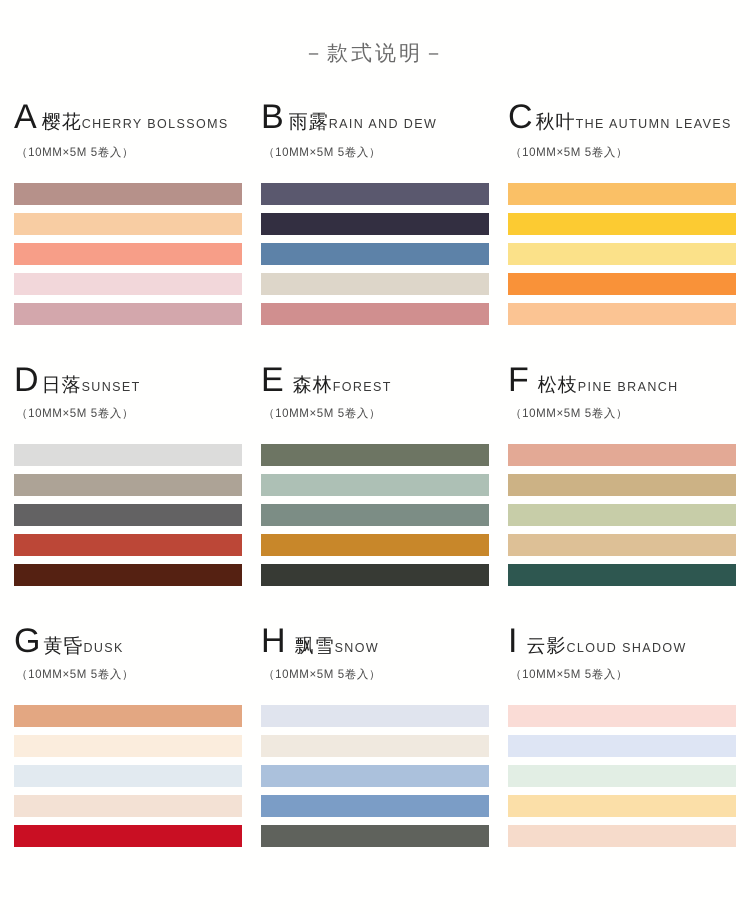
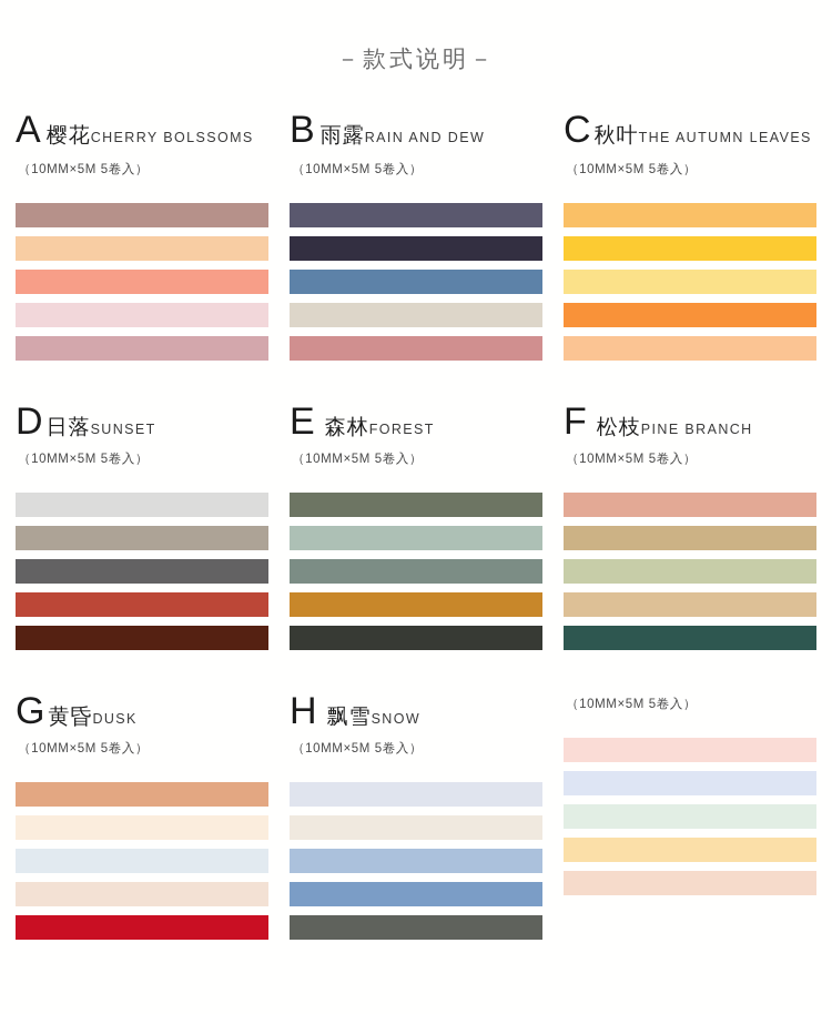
  －款式说明－
  A
  樱花
  CHERRY BOLSSOMS
  （10MM×5M 5卷入）
  B
  雨露
  RAIN AND DEW
  （10MM×5M 5卷入）
  C
  秋叶
  THE AUTUMN LEAVES
  （10MM×5M 5卷入）
  D
  日落
  SUNSET
  （10MM×5M 5卷入）
  E
  森林
  FOREST
  （10MM×5M 5卷入）
  F
  松枝
  PINE BRANCH
  （10MM×5M 5卷入）
  G
  黄昏
  DUSK
  （10MM×5M 5卷入）
  H
  飘雪
  SNOW
  （10MM×5M 5卷入）
- I
- 云影
- CLOUD SHADOW
  （10MM×5M 5卷入）
